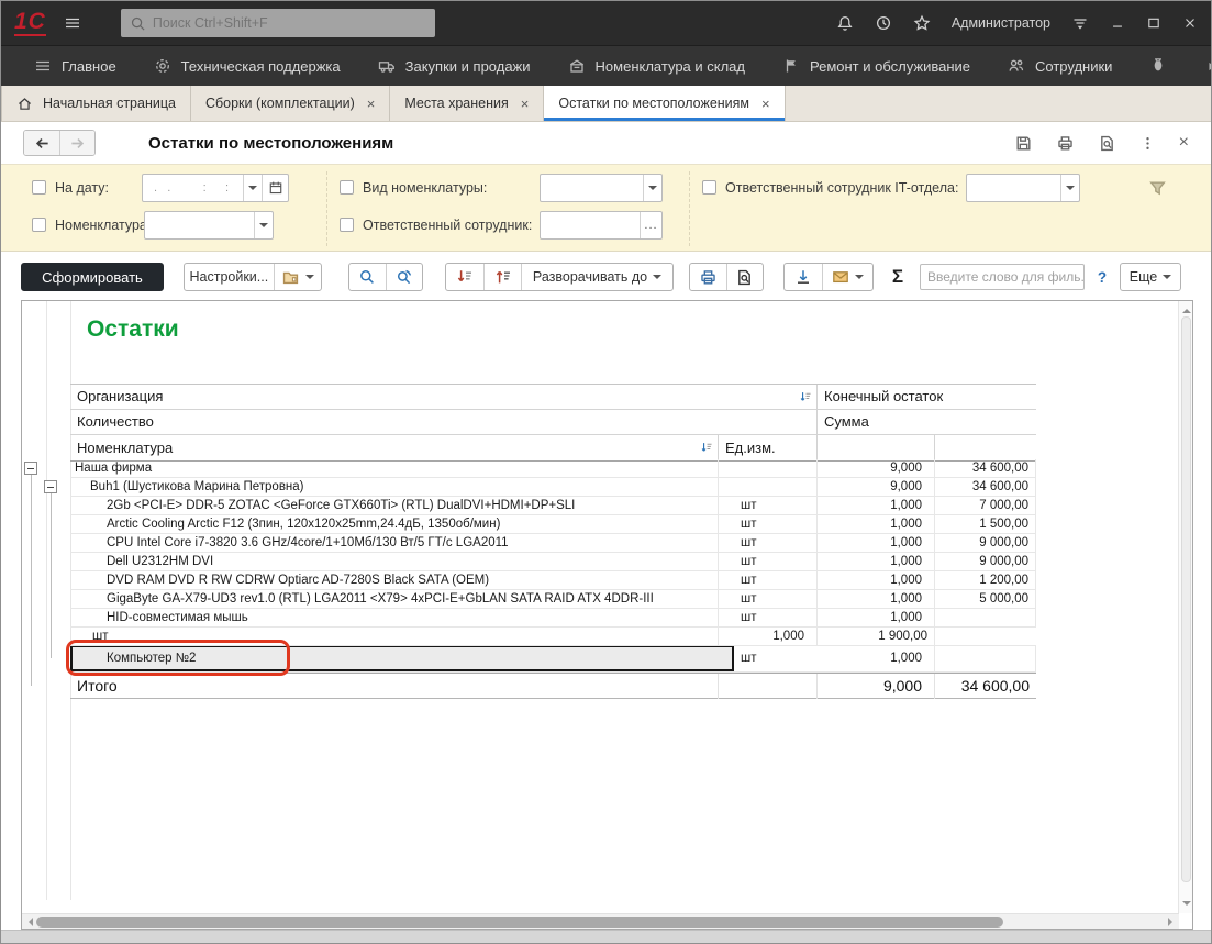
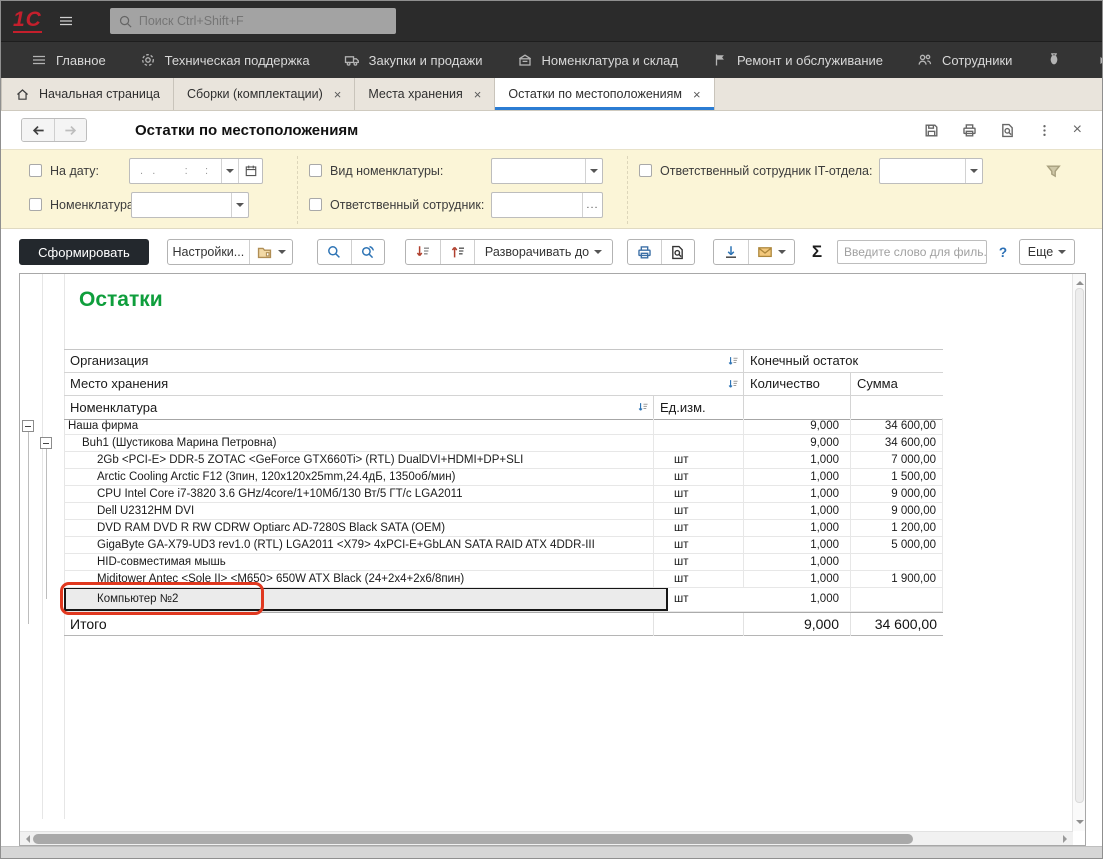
  1С
  Поиск Ctrl+Shift+F
- Администратор
  Главное
  Техническая поддержка
  Закупки и продажи
  Номенклатура и склад
  Ремонт и обслуживание
  Сотрудники
  Начальная страница
  Сборки (комплектации)
  ×
  Места хранения
  ×
  Остатки по местоположениям
  ×
  Остатки по местоположениям
  ×
  На дату:
  . . : :
  Вид номенклатуры:
  Ответственный сотрудник IT-отдела:
  Номенклатур
  Ответственный сотрудник:
  ...
  Сформировать
  Настройки...
  Разворачивать до
  Σ
  Введите слово для филь.
  ?
  Еще
  Остатки
  Организация
  Конечный остаток
+ Место хранения
  Количество
  Сумма
  Номенклатура
  Ед.изм.
  Наша фирма
  9,000
  34 600,00
  Buh1 (Шустикова Марина Петровна)
  9,000
  34 600,00
  2Gb <PCI-E> DDR-5 ZOTAC <GeForce GTX660Ti> (RTL) DualDVI+HDMI+DP+SLI
  шт
  1,000
  7 000,00
  Arctic Cooling Arctic F12 (3пин, 120x120x25mm,24.4дБ, 1350об/мин)
  шт
  1,000
  1 500,00
  CPU Intel Core i7-3820 3.6 GHz/4core/1+10Мб/130 Вт/5 ГТ/с LGA2011
  шт
  1,000
  9 000,00
  Dell U2312HM DVI
  шт
  1,000
  9 000,00
  DVD RAM DVD R RW CDRW Optiarc AD-7280S Black SATA (OEM)
  шт
  1,000
  1 200,00
  GigaByte GA-X79-UD3 rev1.0 (RTL) LGA2011 <X79> 4xPCI-E+GbLAN SATA RAID ATX 4DDR-III
  шт
  1,000
  5 000,00
  HID-совместимая мышь
  шт
  1,000
+ Miditower Antec <Sole II> <M650> 650W ATX Black (24+2x4+2x6/8пин)
  шт
  1,000
  1 900,00
  Компьютер №2
  шт
  1,000
  Итого
  9,000
  34 600,00
